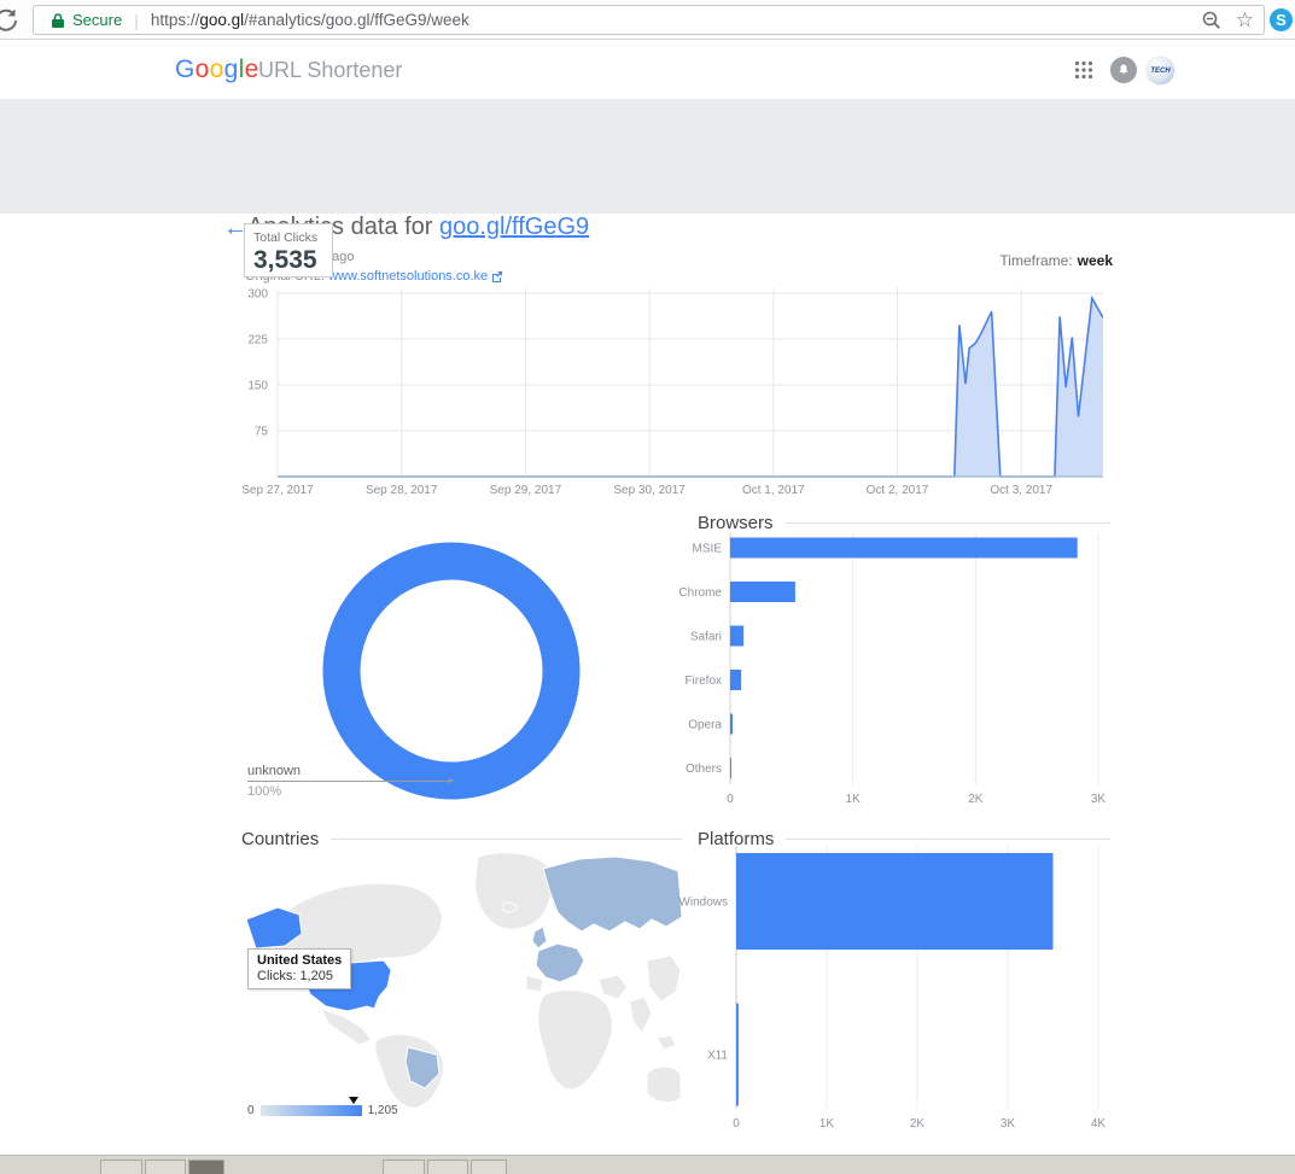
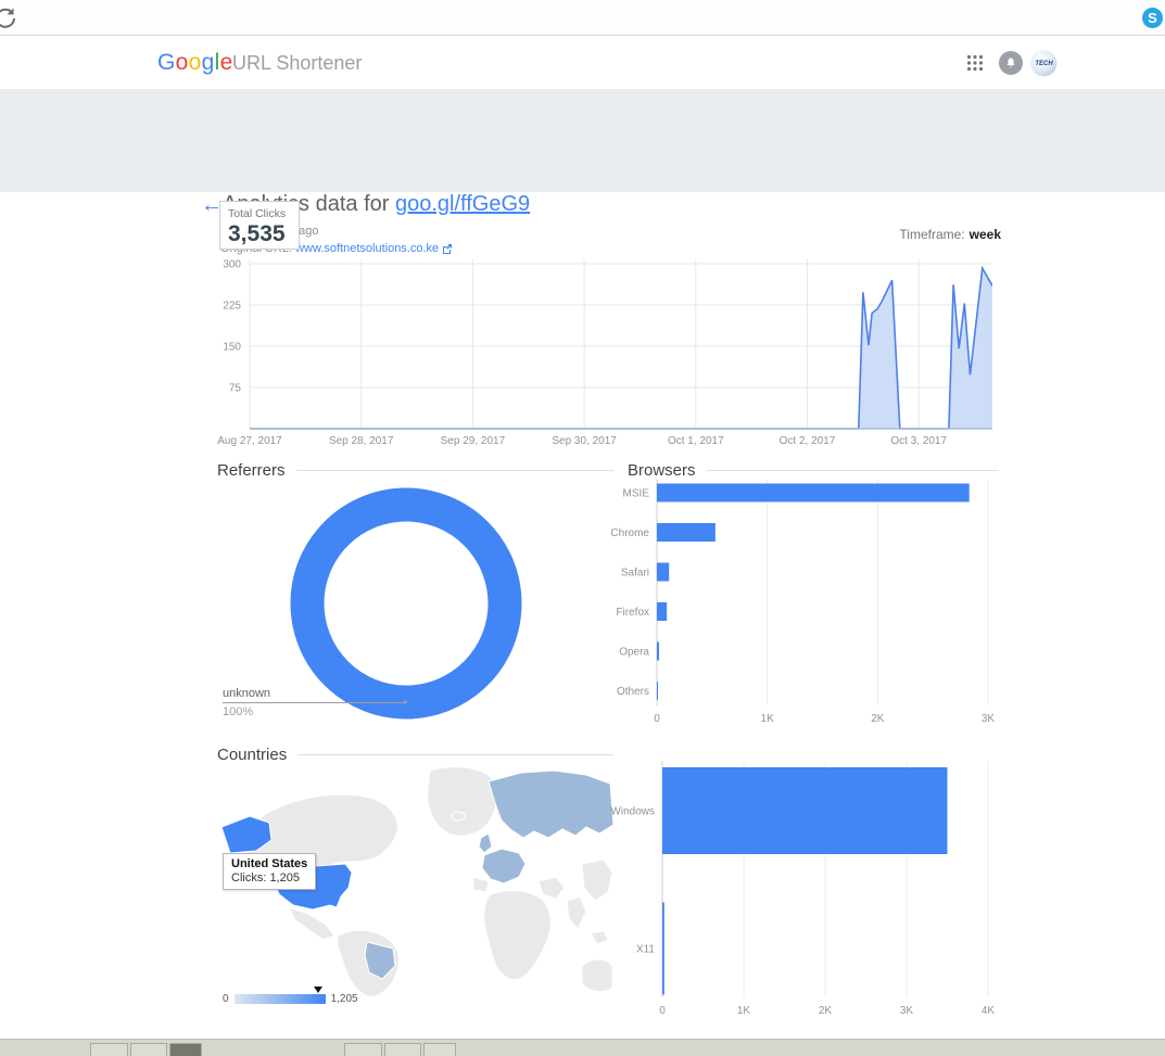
- Secure
- |
- https://goo.gl/#analytics/goo.gl/ffGeG9/week
- ☆
  S
  Google
  URL Shortener
  ←
  s data for goo.gl/ffGeG9
  Total Clicks
  3,535
  Timeframe: week
  75
  150
  225
  300
- Sep 27, 2017
+ Aug 27, 2017
  Sep 28, 2017
  Sep 29, 2017
  Sep 30, 2017
  Oct 1, 2017
  Oct 2, 2017
  Oct 3, 2017
+ Referrers
  Browsers
  Countries
- Platforms
  unknown
  100%
  0
  1K
  2K
  3K
  MSIE
  Chrome
  Safari
  Firefox
  Opera
  Others
  United States
  Clicks: 1,205
  0
  1,205
  0
  1K
  2K
  3K
  4K
  Windows
  X11
